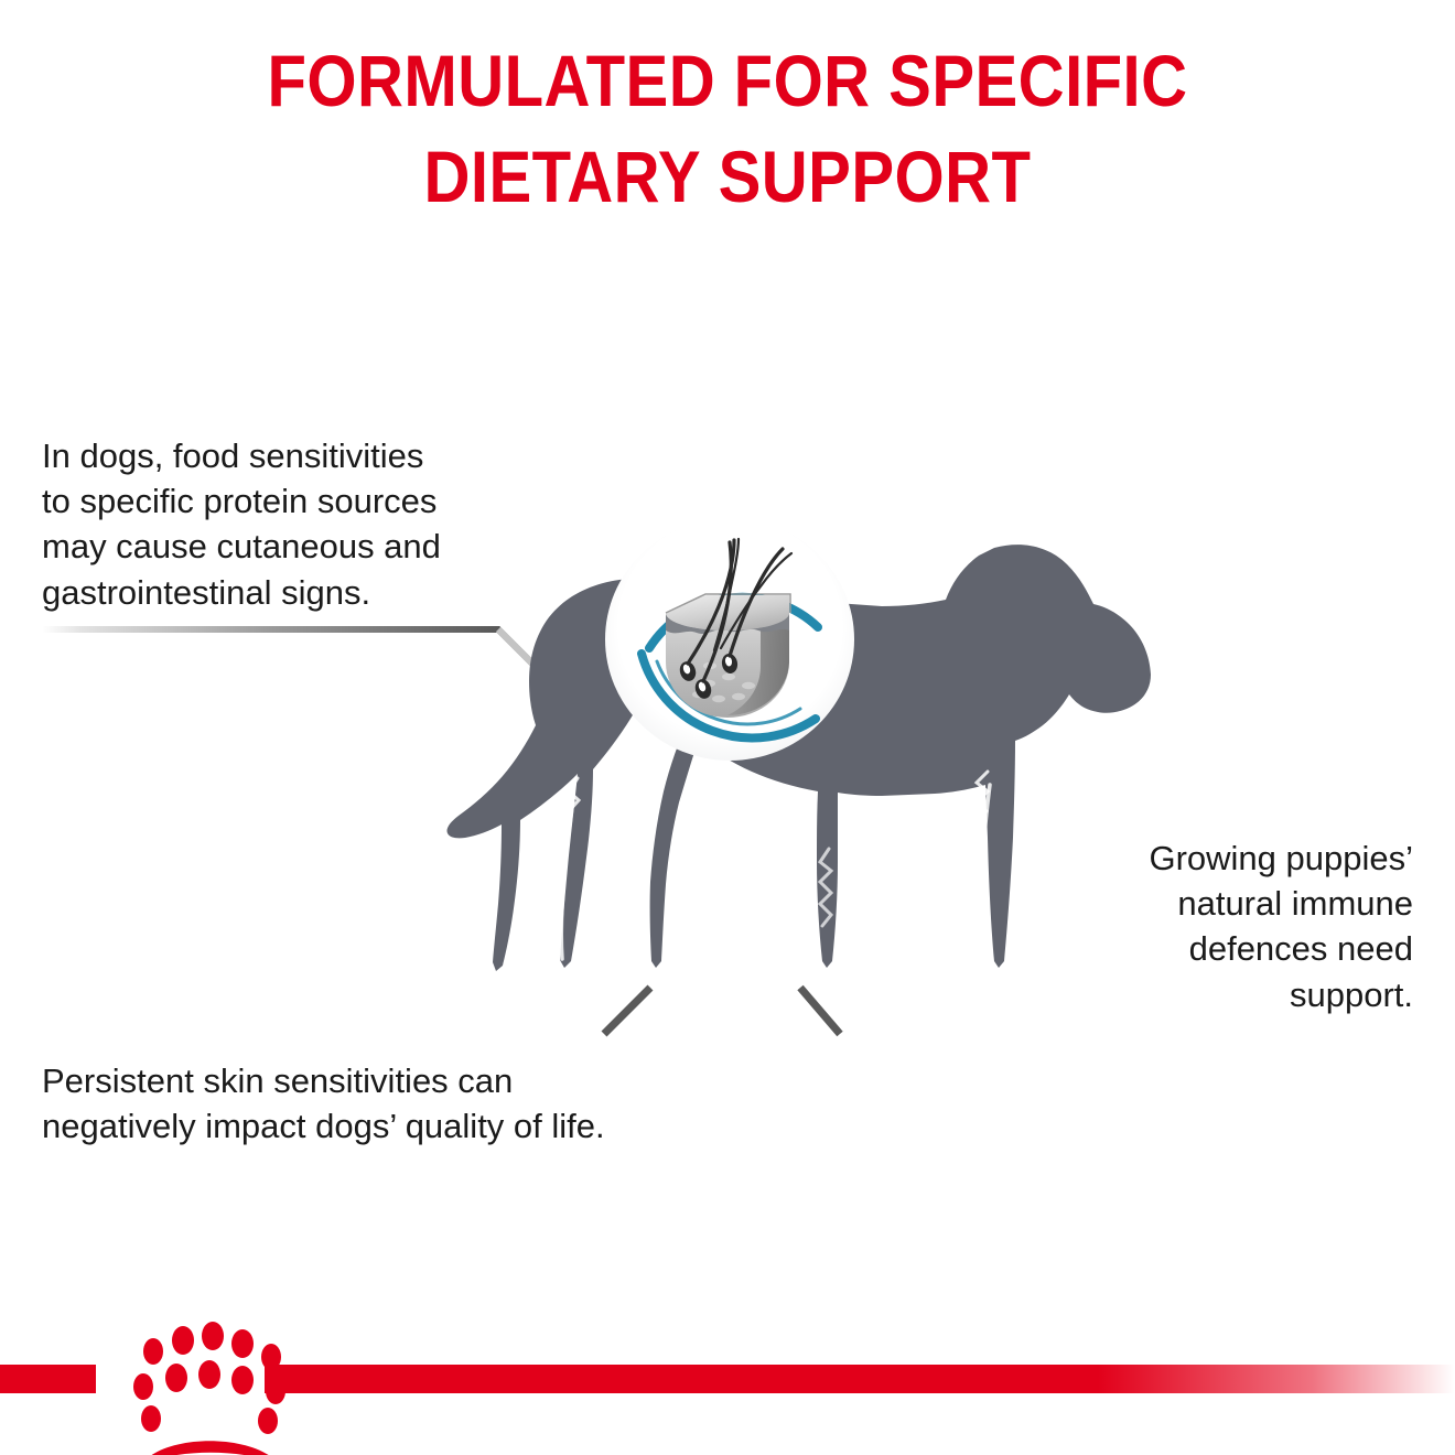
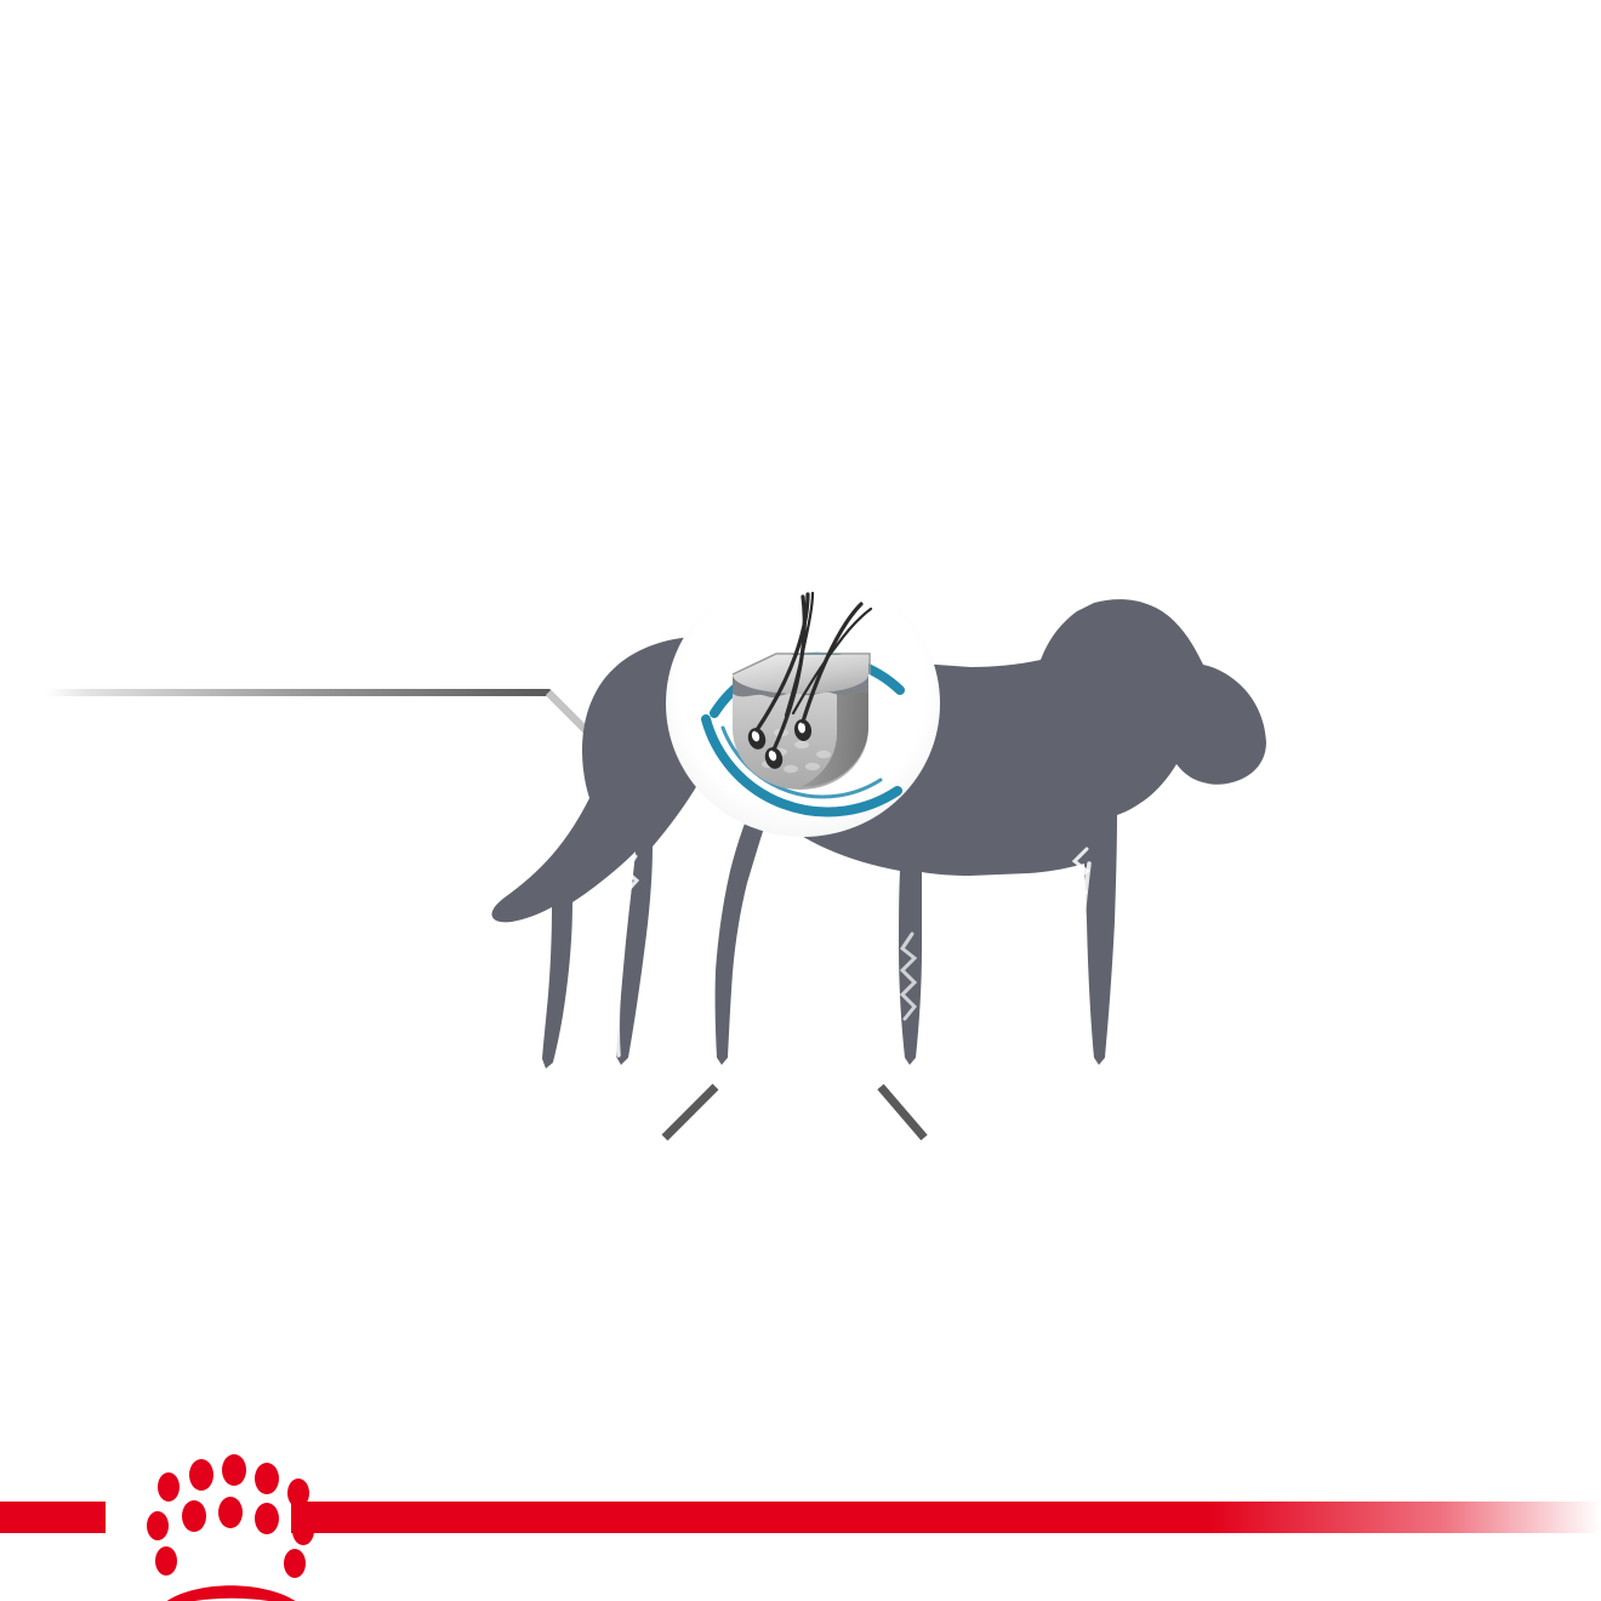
- FORMULATED FOR SPECIFIC
- DIETARY SUPPORT
- In dogs, food sensitivities
- to specific protein sources
- may cause cutaneous and
- gastrointestinal signs.
- Persistent skin sensitivities can
- negatively impact dogs’ quality of life.
- Growing puppies’
- natural immune
- defences need
- support.
